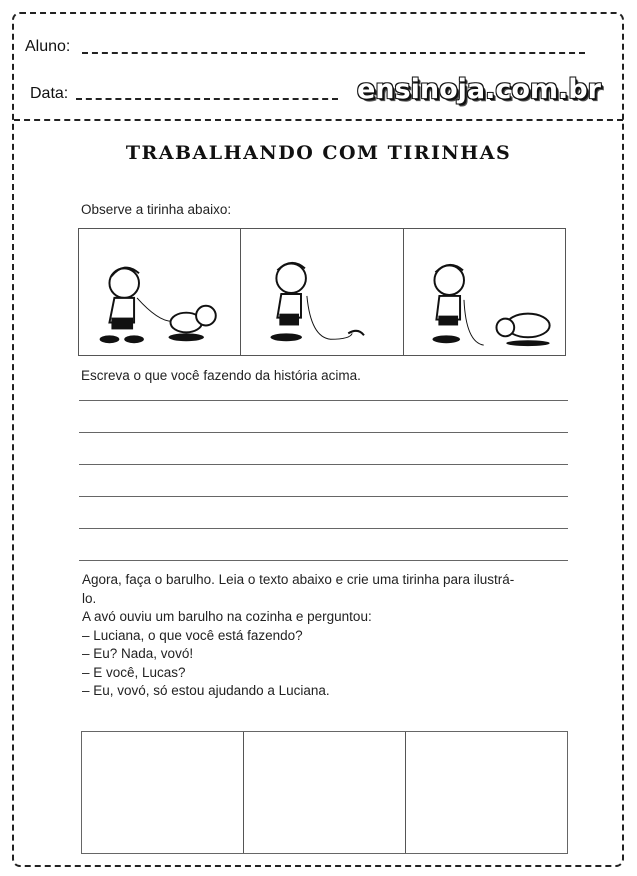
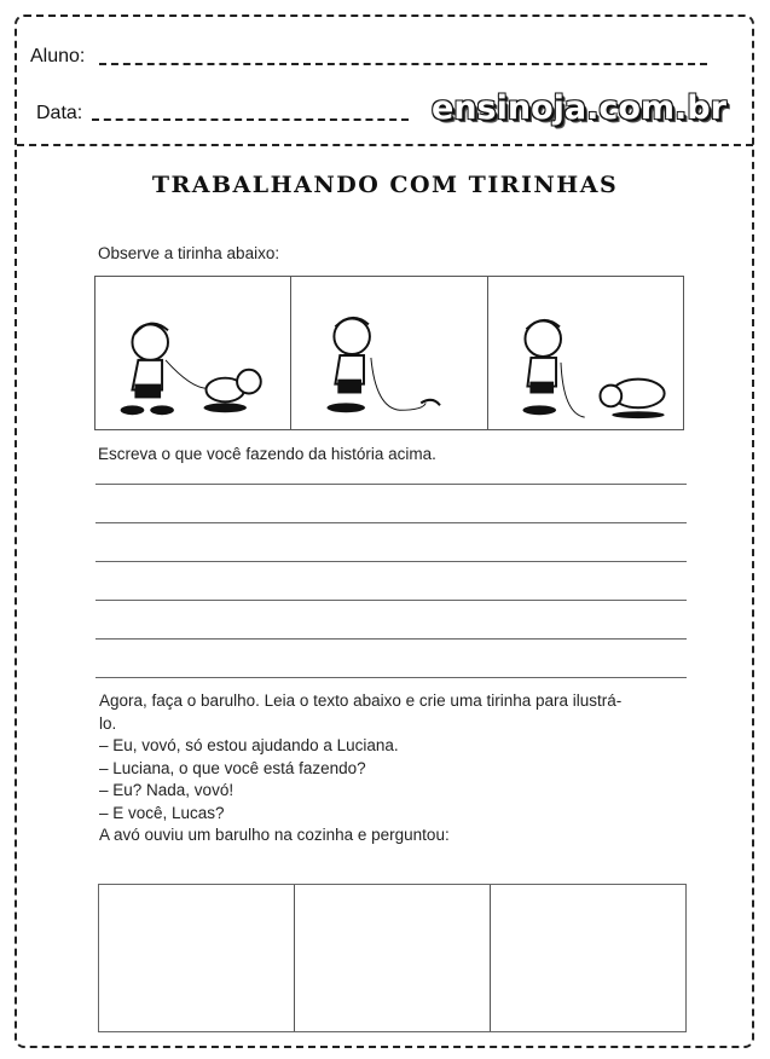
  Aluno:
  Data:
  ensinoja.com.br
  TRABALHANDO COM TIRINHAS
  Observe a tirinha abaixo:
  Escreva o que você fazendo da história acima.
  Agora, faça o barulho. Leia o texto abaixo e crie uma tirinha para ilustrá-
  lo.
- A avó ouviu um barulho na cozinha e perguntou:
+ – Eu, vovó, só estou ajudando a Luciana.
  – Luciana, o que você está fazendo?
  – Eu? Nada, vovó!
  – E você, Lucas?
- – Eu, vovó, só estou ajudando a Luciana.
+ A avó ouviu um barulho na cozinha e perguntou:
